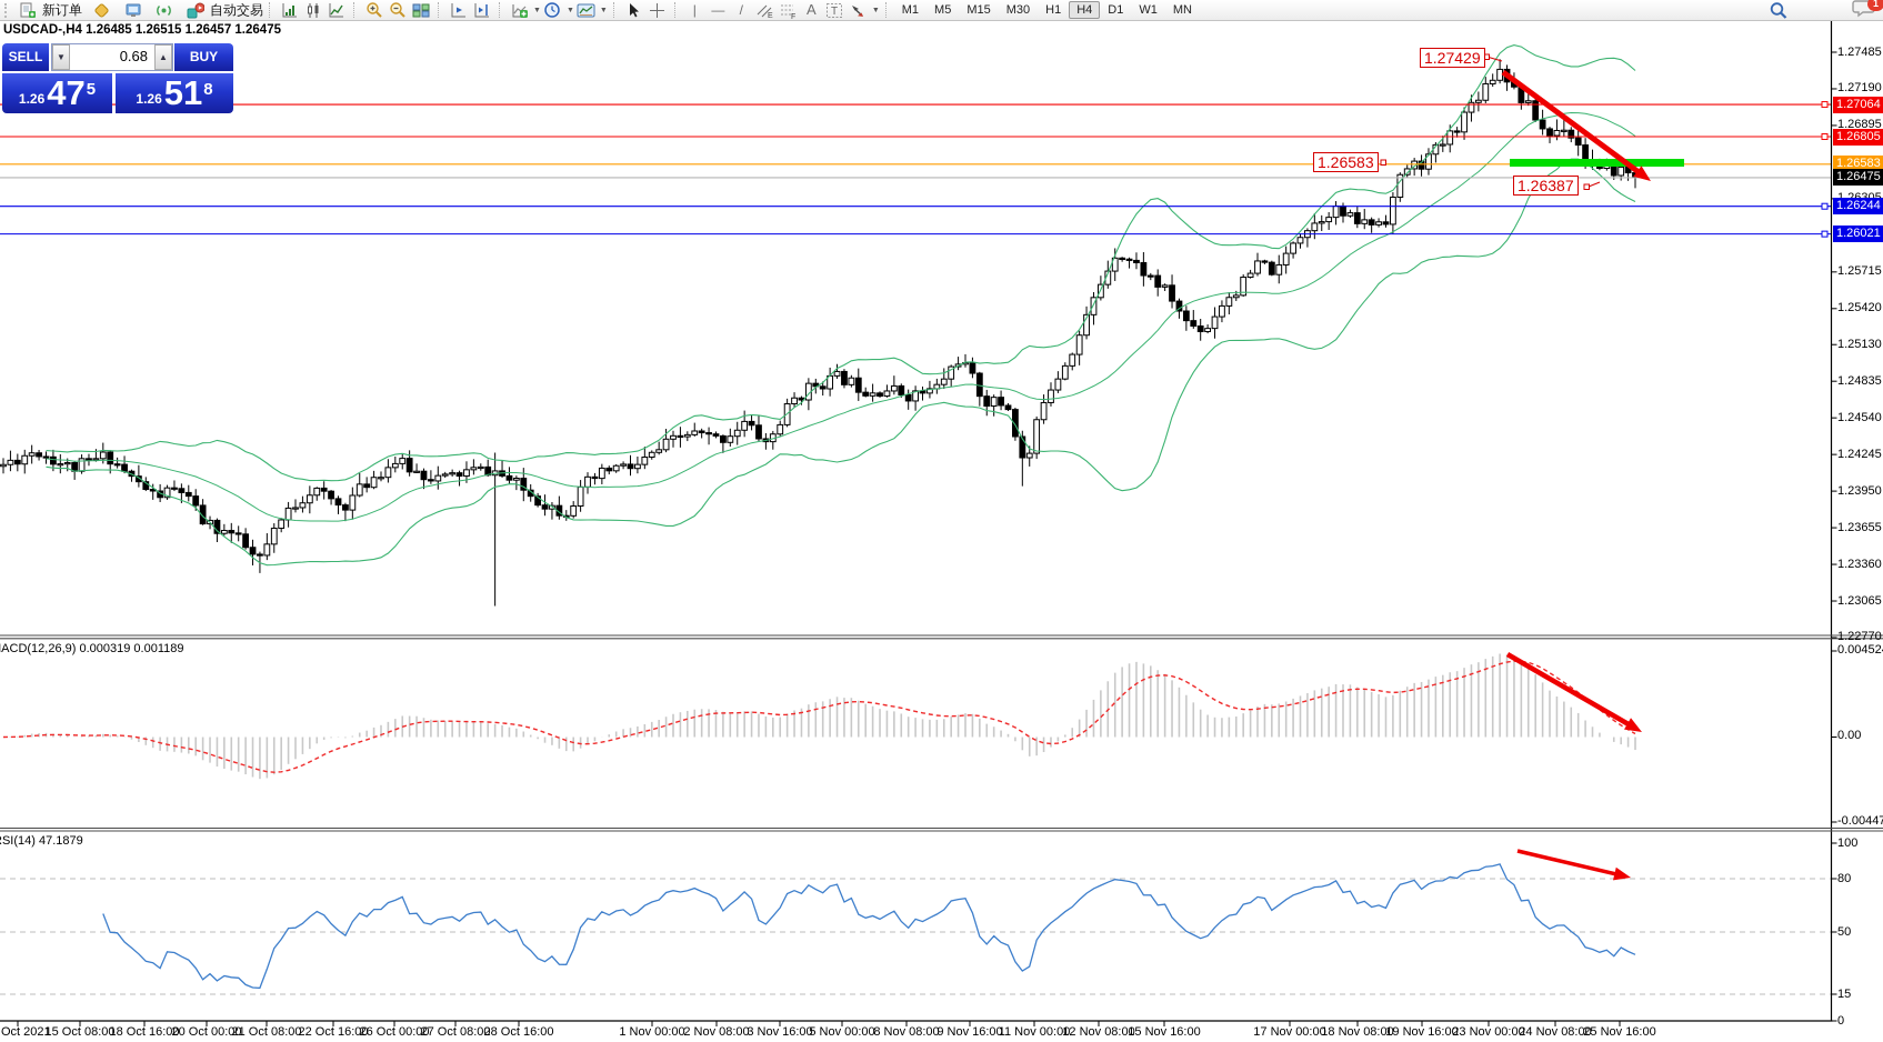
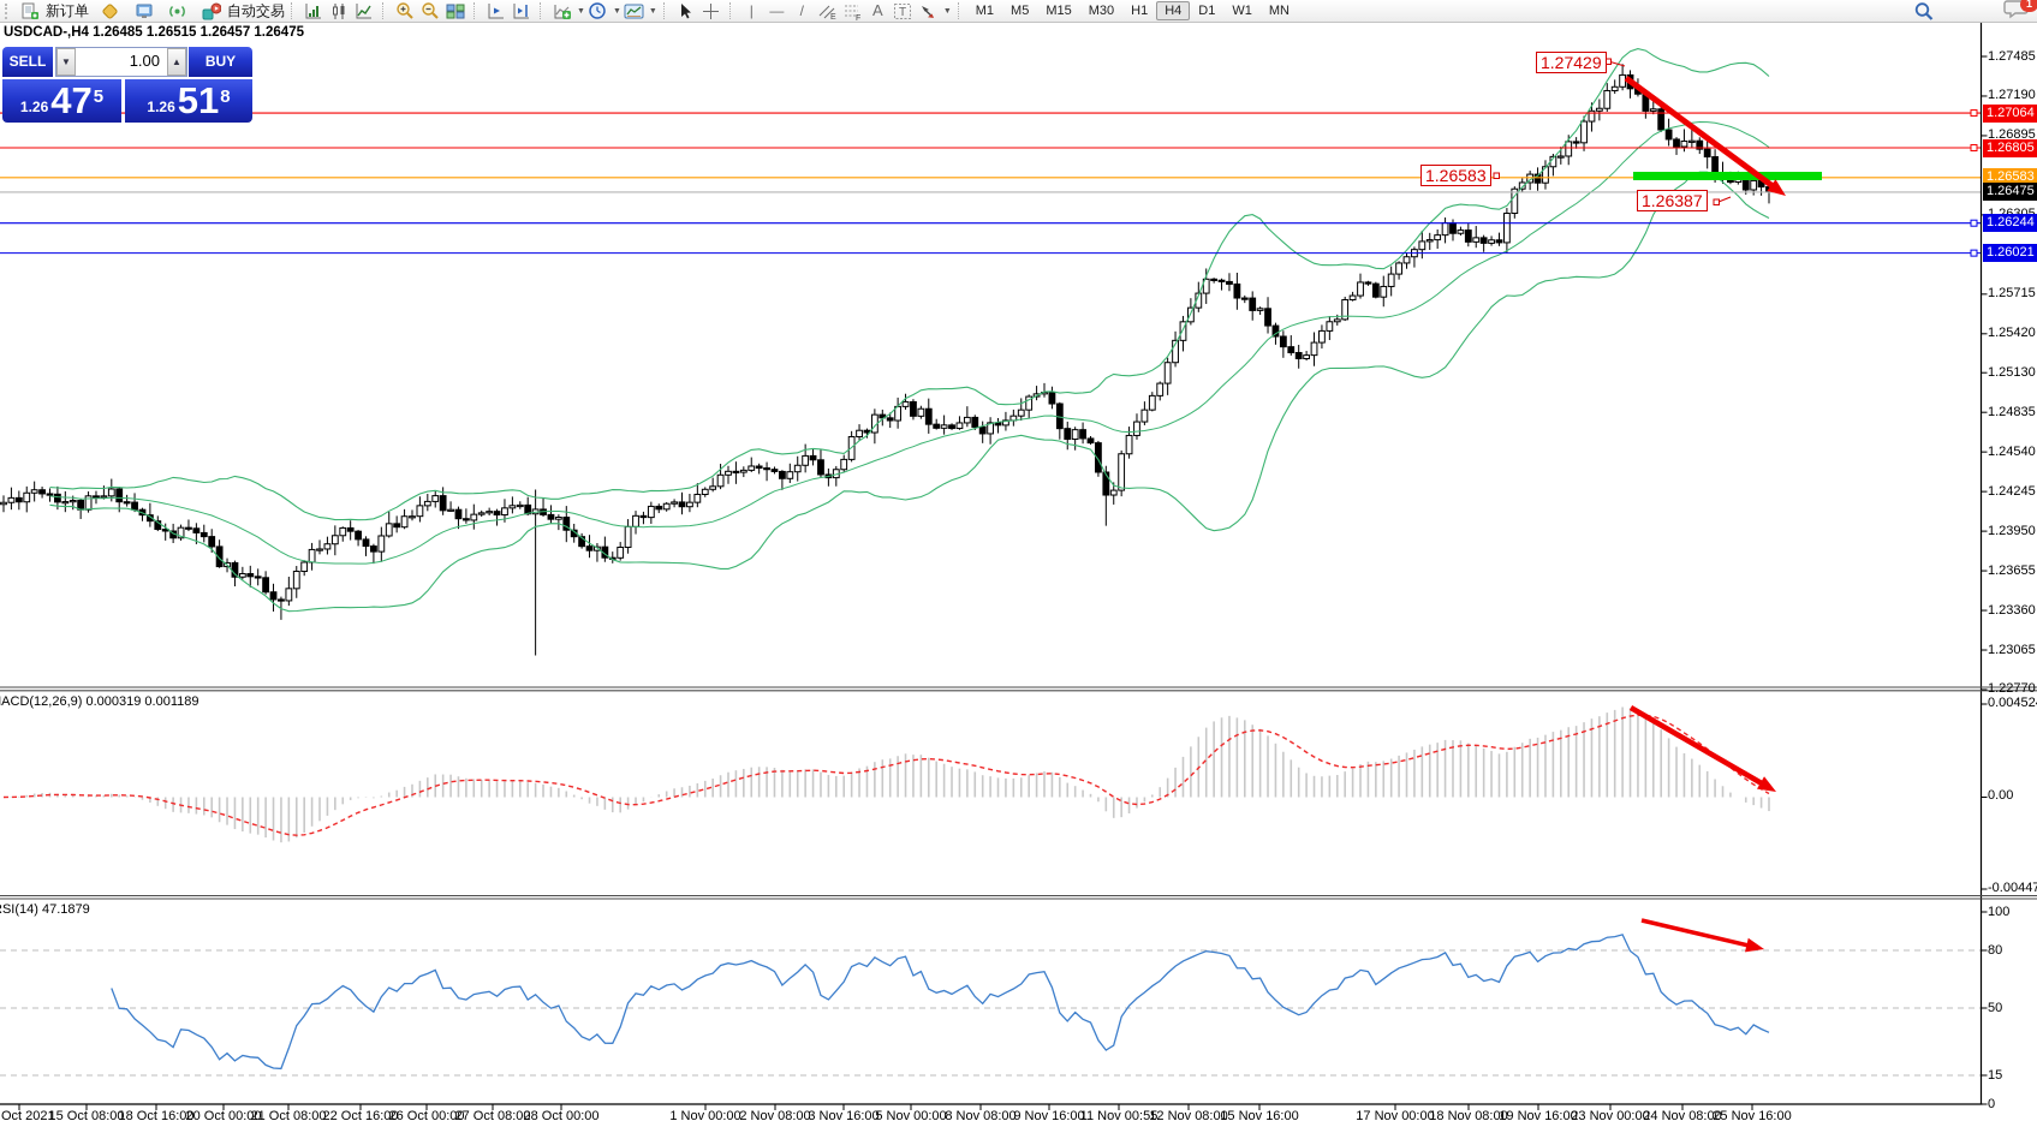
  新订单
  自动交易
  |
  —
  /
  A
  T
  M1
  M5
  M15
  M30
  H1
  H4
  D1
  W1
  MN
  1
  USDCAD-,H4 1.26485 1.26515 1.26457 1.26475
  SELL
  ▼
- 0.68
+ 1.00
  ▲
  BUY
  1.26
  47
  5
  1.26
  51
  8
  ACD(12,26,9) 0.000319 0.001189
  SI(14) 47.1879
  0.00452
  0.00
  -0.00447
  1.27429
  1.26583
  1.26387
  1.27485
  1.27190
  1.26895
  1.25715
  1.25420
  1.25130
  1.24835
  1.24540
  1.24245
  1.23950
  1.23655
  1.23360
  1.23065
  1.22770
  100
  80
  50
  15
  0
  1.27064
  1.26805
  1.26583
  1.26475
  1.26244
  1.26021
  Oct 2021
  15 Oct 08:00
  18 Oct 16:00
  20 Oct 00:00
  21 Oct 08:00
  22 Oct 16:00
  26 Oct 00:00
  27 Oct 08:00
- 28 Oct 16:00
+ 28 Oct 00:00
  1 Nov 00:00
  2 Nov 08:00
  3 Nov 16:00
  5 Nov 00:00
  8 Nov 08:00
  9 Nov 16:00
- 11 Nov 00:00
+ 11 Nov 00:55
  12 Nov 08:00
  15 Nov 16:00
  17 Nov 00:00
  18 Nov 08:00
  19 Nov 16:00
  23 Nov 00:00
  24 Nov 08:00
  25 Nov 16:00
